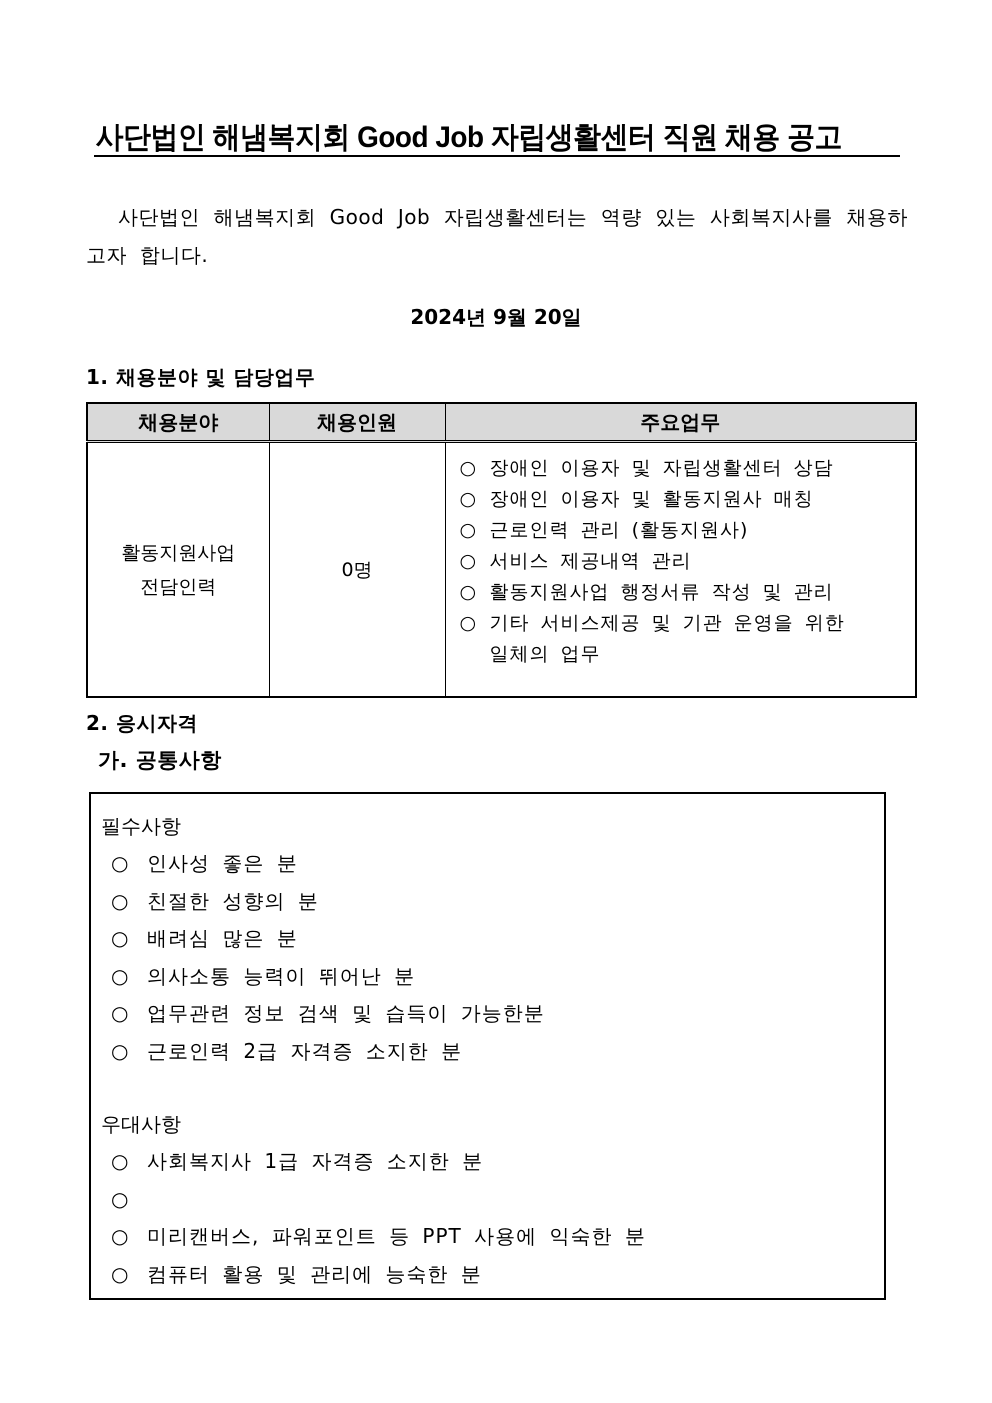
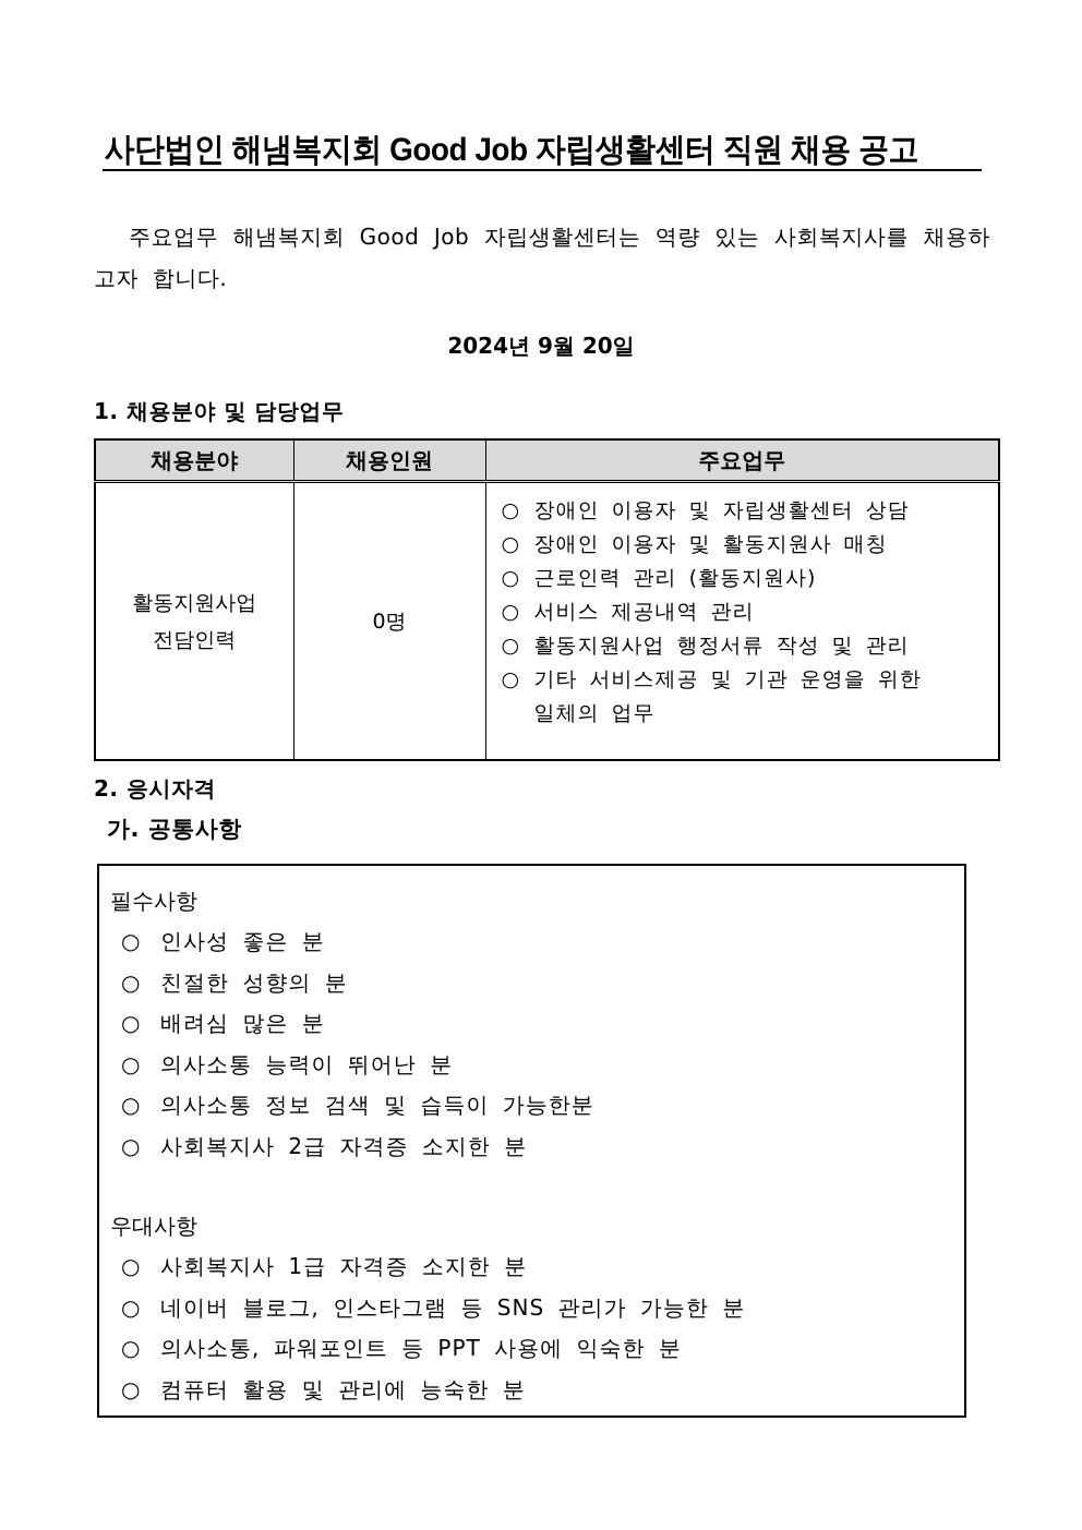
  사단법인 해냄복지회 Good Job 자립생활센터 직원 채용 공고
- 사단법인 해냄복지회 Good Job 자립생활센터는 역량 있는 사회복지사를 채용하고자 합니다.
+ 주요업무 해냄복지회 Good Job 자립생활센터는 역량 있는 사회복지사를 채용하고자 합니다.
  2024년 9월 20일
  1. 채용분야 및 담당업무
  채용분야	채용인원	주요업무
  활동지원사업 전담인력	0명	○ 장애인 이용자 및 자립생활센터 상담 ○ 장애인 이용자 및 활동지원사 매칭 ○ 근로인력 관리 (활동지원사) ○ 서비스 제공내역 관리 ○ 활동지원사업 행정서류 작성 및 관리 ○ 기타 서비스제공 및 기관 운영을 위한 일체의 업무
  2. 응시자격
  가. 공통사항
  필수사항
  ○
  인사성 좋은 분
  ○
  친절한 성향의 분
  ○
  배려심 많은 분
  ○
  의사소통 능력이 뛰어난 분
  ○
- 업무관련 정보 검색 및 습득이 가능한분
+ 의사소통 정보 검색 및 습득이 가능한분
  ○
- 근로인력 2급 자격증 소지한 분
+ 사회복지사 2급 자격증 소지한 분
  우대사항
  ○
  사회복지사 1급 자격증 소지한 분
  ○
+ 네이버 블로그, 인스타그램 등 SNS 관리가 가능한 분
  ○
- 미리캔버스, 파워포인트 등 PPT 사용에 익숙한 분
+ 의사소통, 파워포인트 등 PPT 사용에 익숙한 분
  ○
  컴퓨터 활용 및 관리에 능숙한 분
